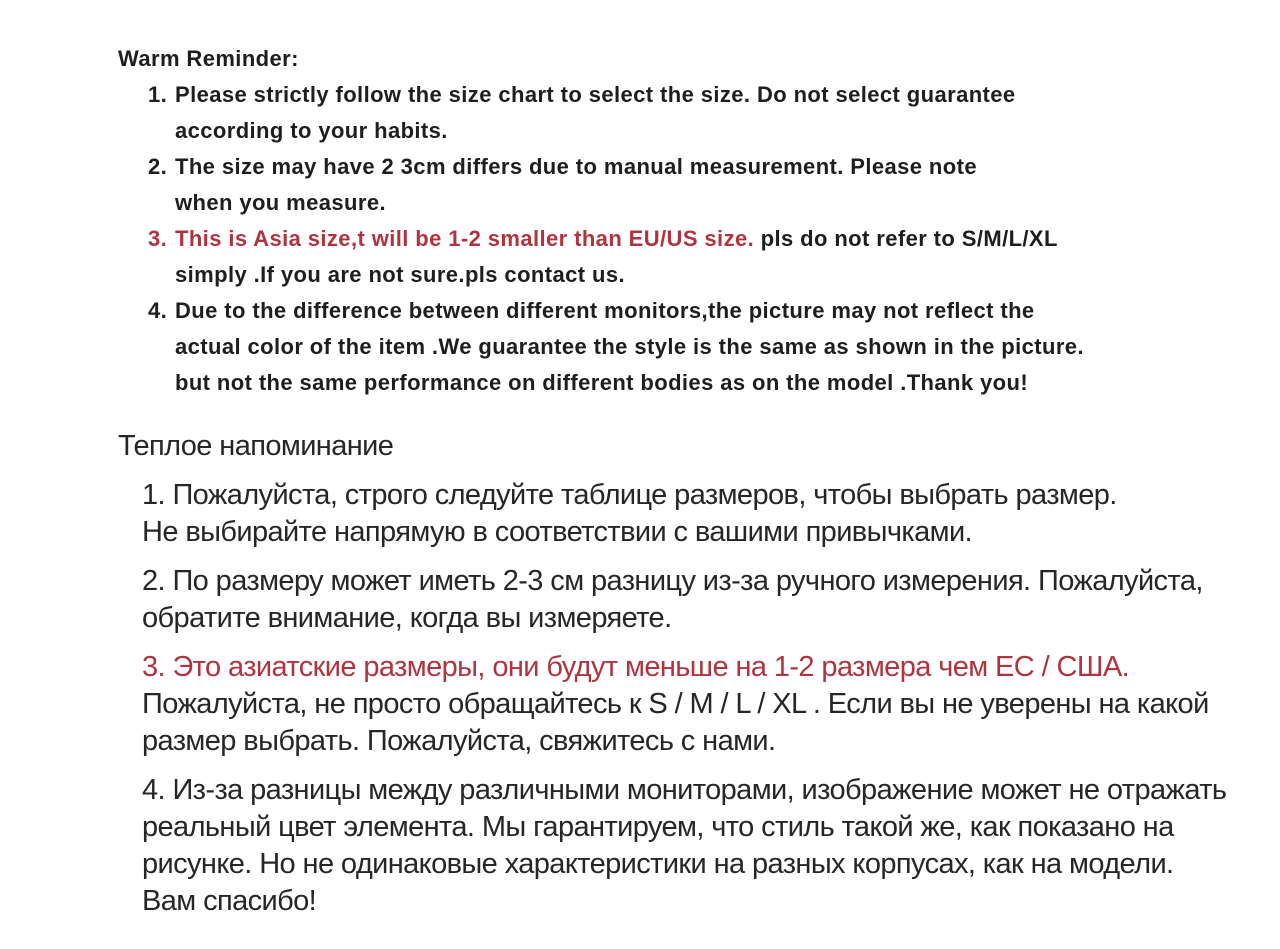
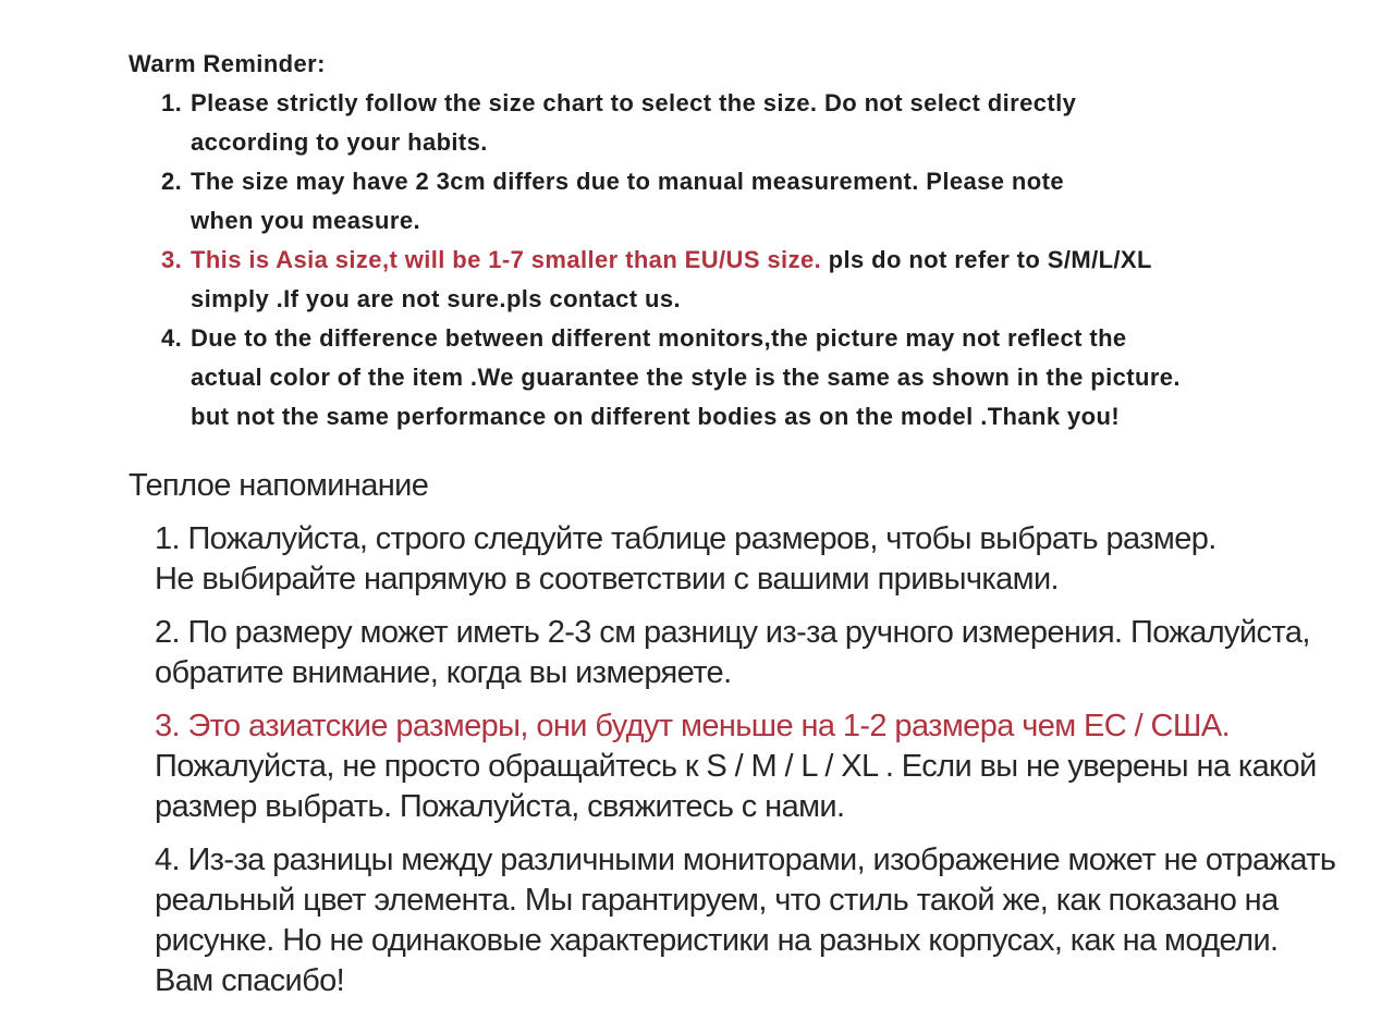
  Warm Reminder:
  1.
- Please strictly follow the size chart to select the size. Do not select guarantee
+ Please strictly follow the size chart to select the size. Do not select directly
  according to your habits.
  2.
  The size may have 2 3cm differs due to manual measurement. Please note
  when you measure.
  3.
- This is Asia size,t will be 1-2 smaller than EU/US size. pls do not refer to S/M/L/XL
+ This is Asia size,t will be 1-7 smaller than EU/US size. pls do not refer to S/M/L/XL
  simply .If you are not sure.pls contact us.
  4.
  Due to the difference between different monitors,the picture may not reflect the
  actual color of the item .We guarantee the style is the same as shown in the picture.
  but not the same performance on different bodies as on the model .Thank you!
  Теплое напоминание
  1. Пожалуйста, строго следуйте таблице размеров, чтобы выбрать размер.
  Не выбирайте напрямую в соответствии с вашими привычками.
  2. По размеру может иметь 2-3 см разницу из-за ручного измерения. Пожалуйста,
  обратите внимание, когда вы измеряете.
  3. Это азиатские размеры, они будут меньше на 1-2 размера чем ЕС / США.
  Пожалуйста, не просто обращайтесь к S / M / L / XL . Если вы не уверены на какой
  размер выбрать. Пожалуйста, свяжитесь с нами.
  4. Из-за разницы между различными мониторами, изображение может не отражать
  реальный цвет элемента. Мы гарантируем, что стиль такой же, как показано на
  рисунке. Но не одинаковые характеристики на разных корпусах, как на модели.
  Вам спасибо!
